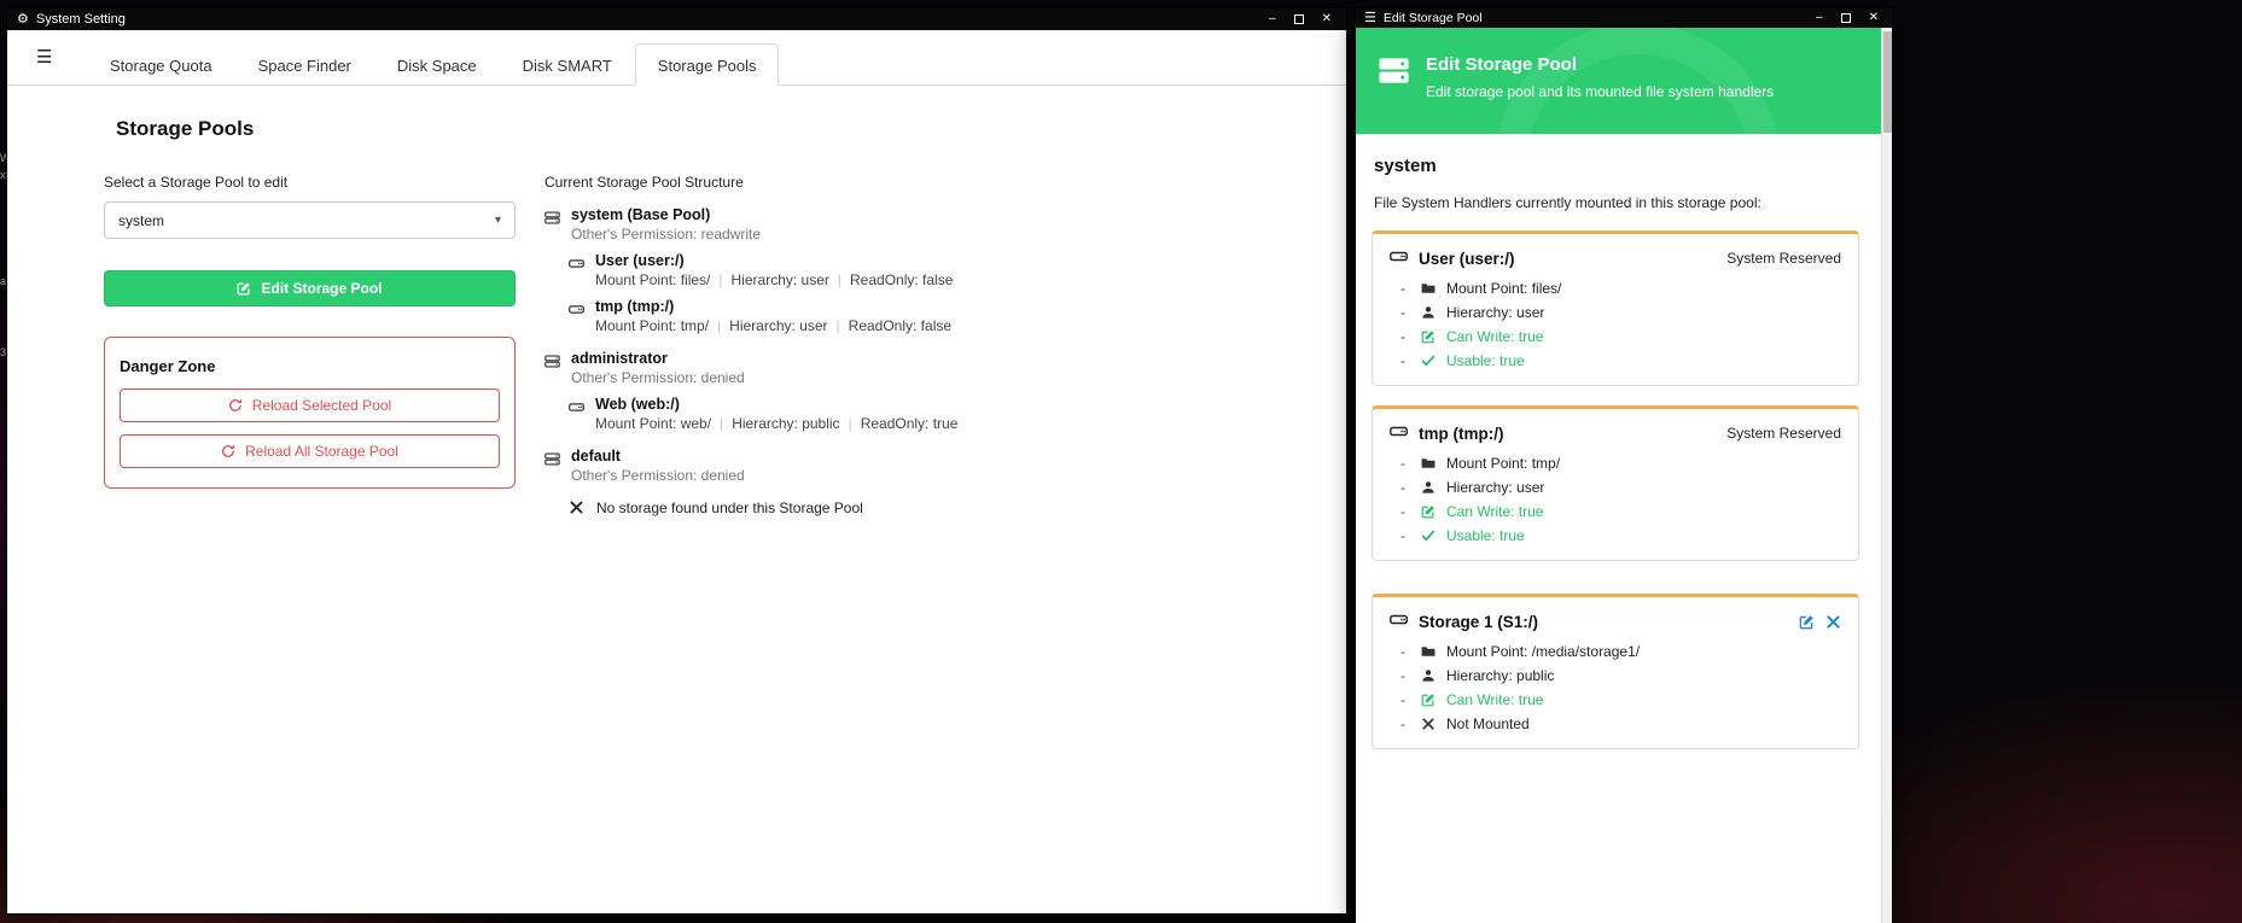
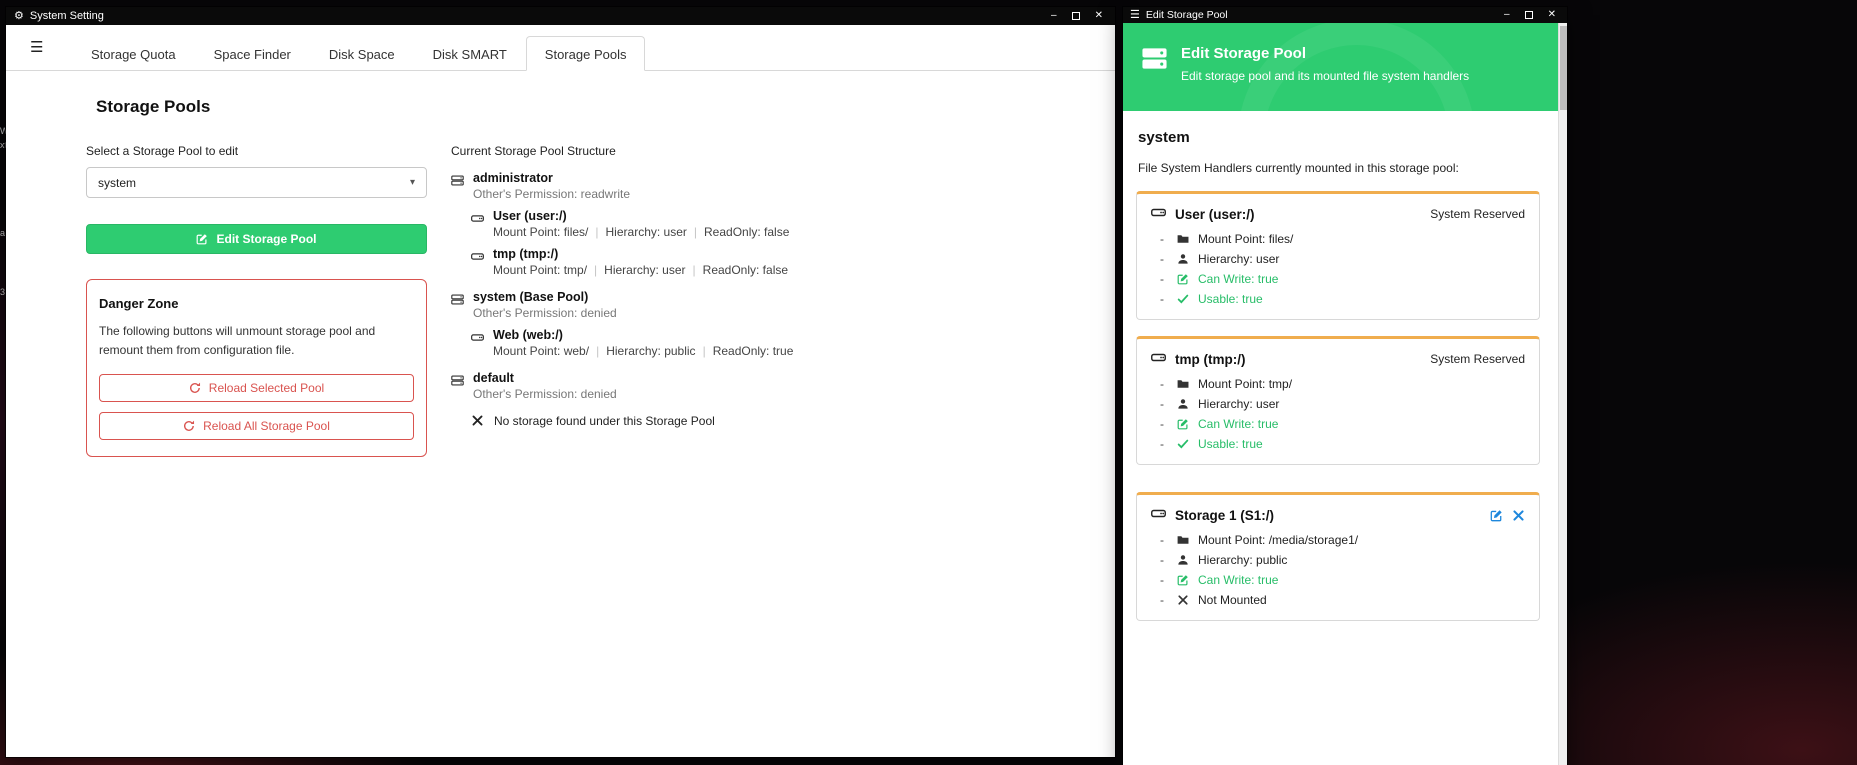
  W
  a
  3
  ⚙
  System Setting
  –
  ✕
  ☰
  Storage Quota
  Space Finder
  Disk Space
  Disk SMART
  Storage Pools
  Storage Pools
  Select a Storage Pool to edit
  system
  ▾
  Edit Storage Pool
  Danger Zone
+ The following buttons will unmount storage pool and remount them from configuration file.
  Reload Selected Pool
  Reload All Storage Pool
  Current Storage Pool Structure
- system (Base Pool)
+ administrator
  Other's Permission: readwrite
  User (user:/)
  Mount Point: files/ Hierarchy: user ReadOnly: false
  tmp (tmp:/)
  Mount Point: tmp/ Hierarchy: user ReadOnly: false
- administrator
+ system (Base Pool)
  Other's Permission: denied
  Web (web:/)
  Mount Point: web/ Hierarchy: public ReadOnly: true
  default
  Other's Permission: denied
  No storage found under this Storage Pool
  ☰
  Edit Storage Pool
  –
  ✕
  Edit Storage Pool
  Edit storage pool and its mounted file system handlers
  system
  File System Handlers currently mounted in this storage pool:
  User (user:/)
  System Reserved
  Mount Point: files/
  Hierarchy: user
  Can Write: true
  Usable: true
  tmp (tmp:/)
  System Reserved
  Mount Point: tmp/
  Hierarchy: user
  Can Write: true
  Usable: true
  Storage 1 (S1:/)
  Mount Point: /media/storage1/
  Hierarchy: public
  Can Write: true
  Not Mounted
